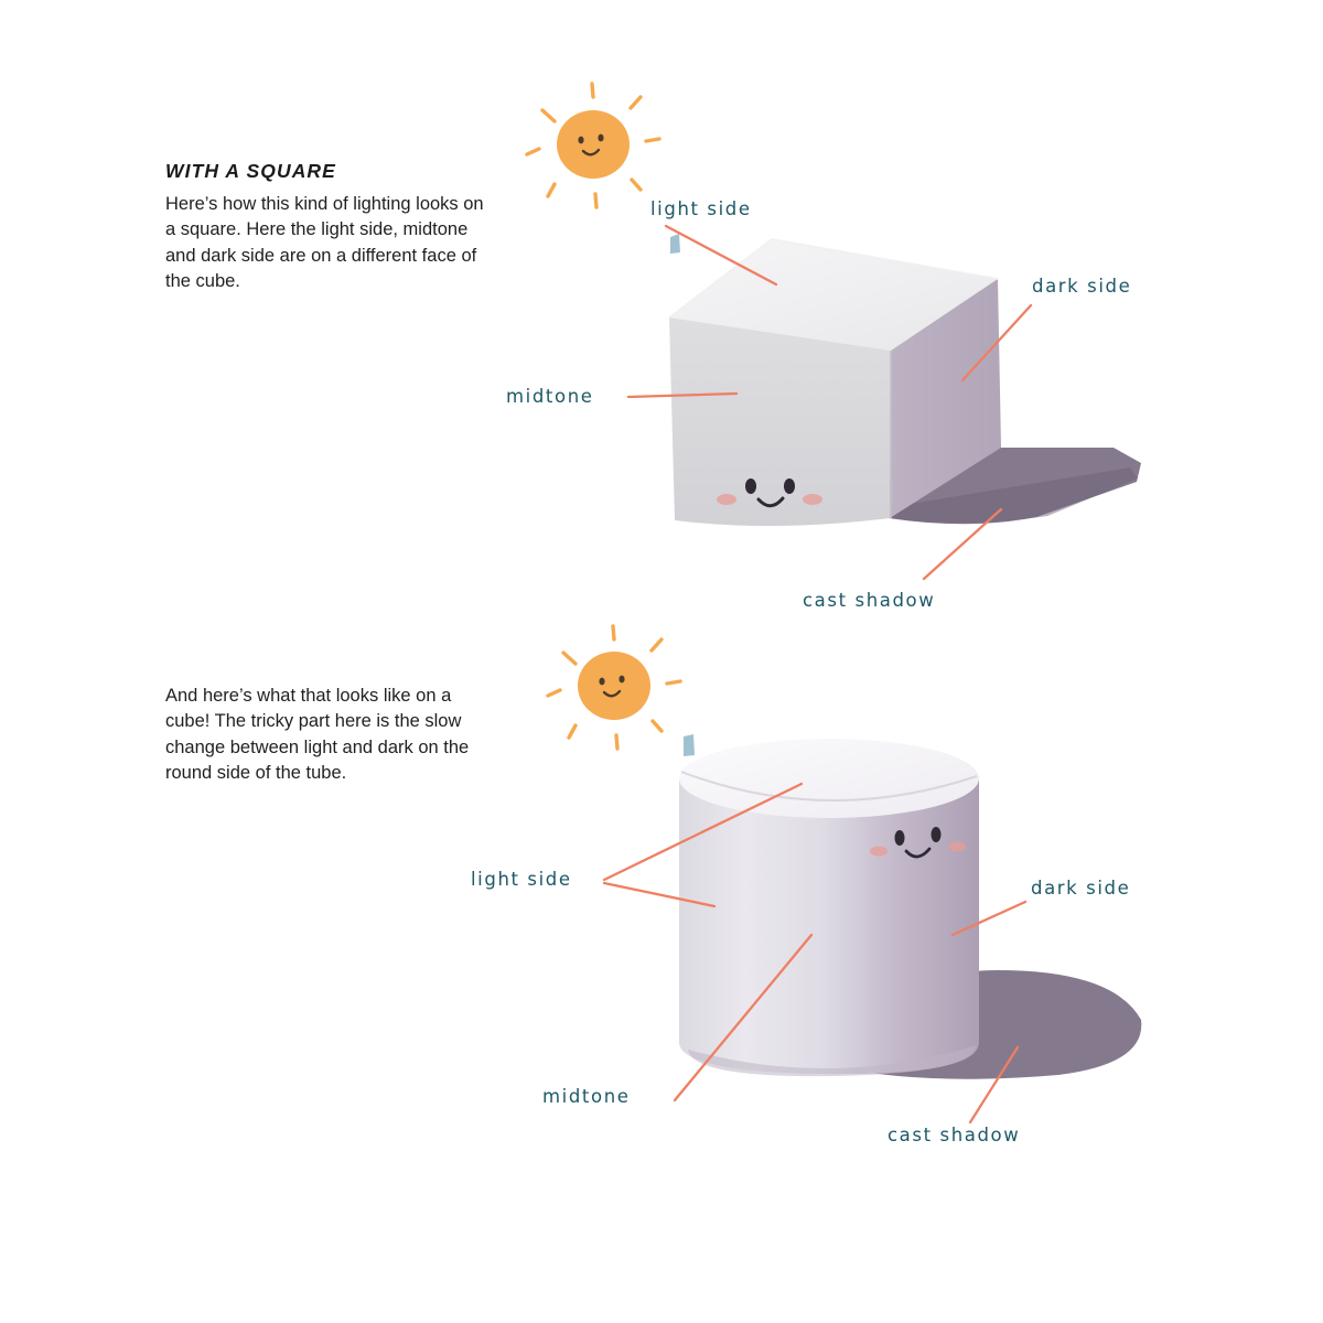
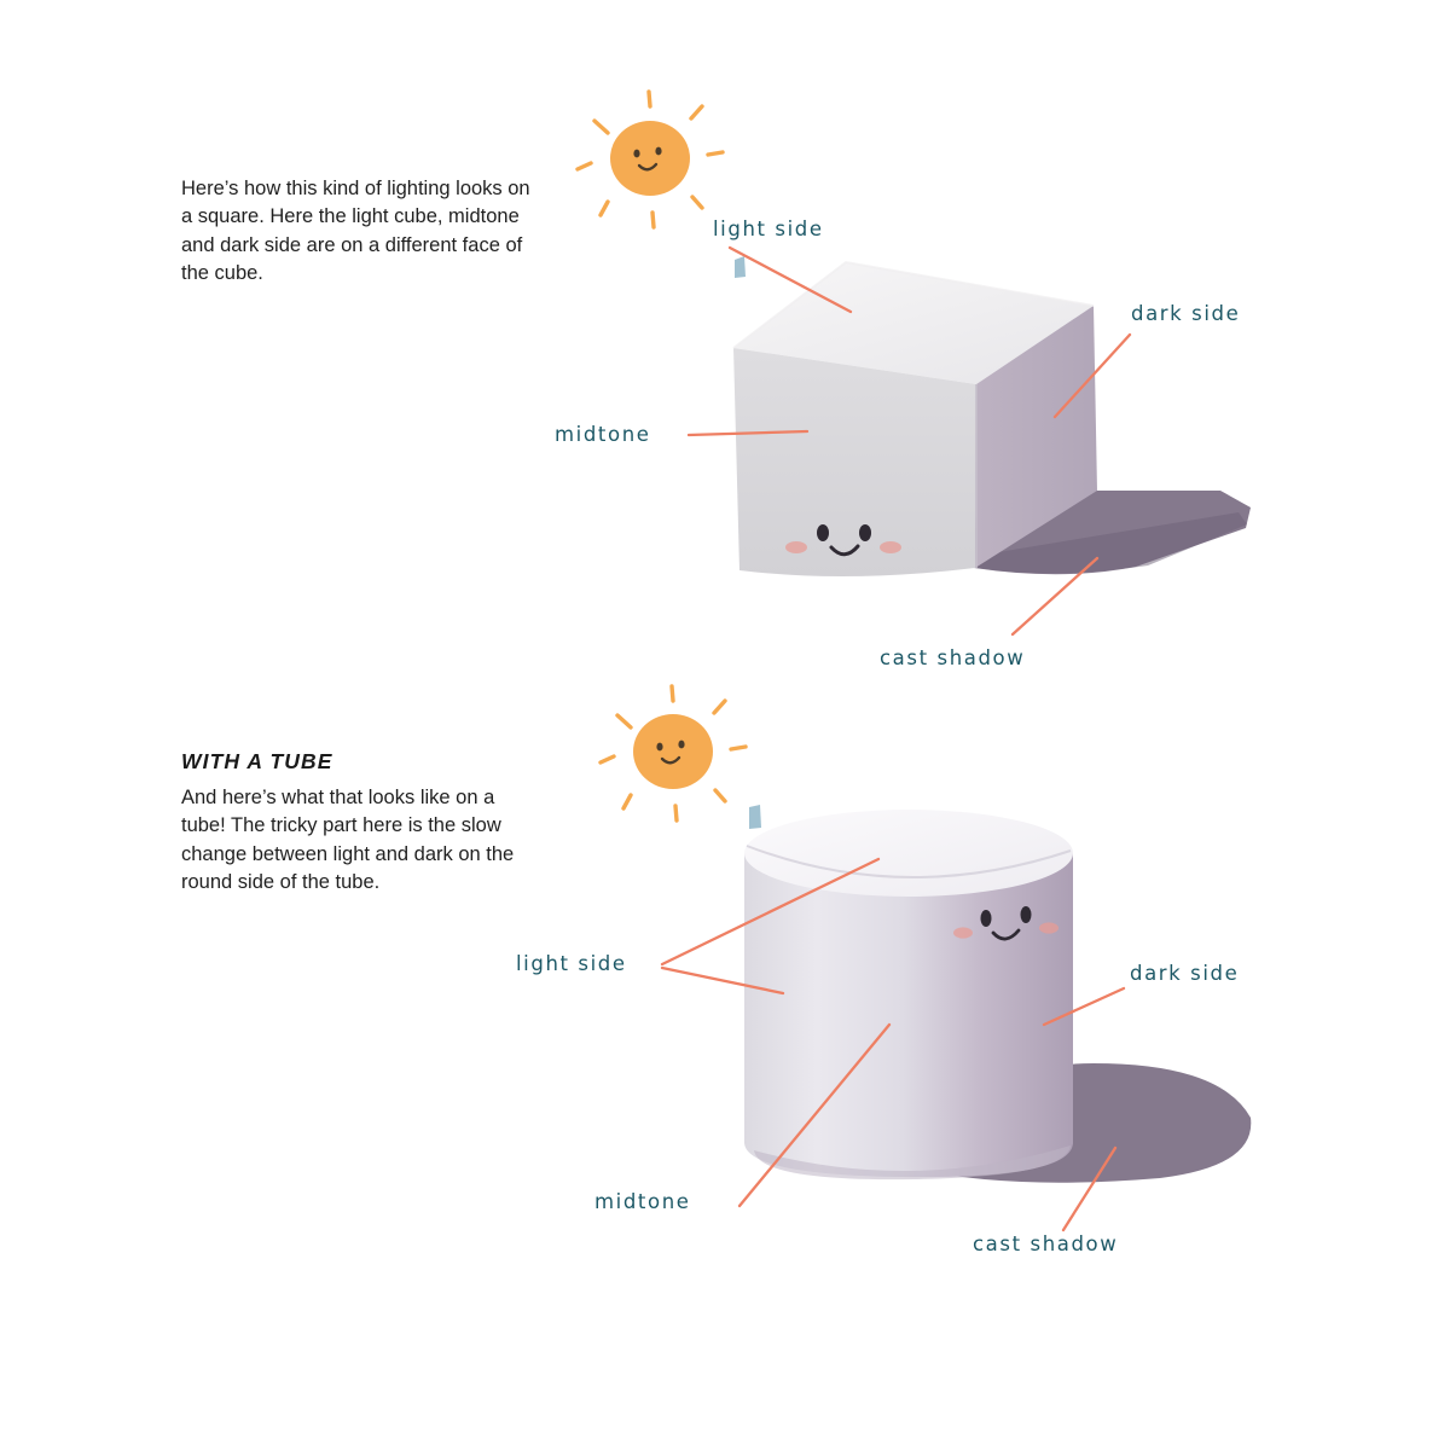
- WITH A SQUARE
- Here’s how this kind of lighting looks on a square. Here the light side, midtone and dark side are on a different face of the cube.
+ Here’s how this kind of lighting looks on a square. Here the light cube, midtone and dark side are on a different face of the cube.
  light side
  dark side
  midtone
  cast shadow
+ WITH A TUBE
- And here’s what that looks like on a cube! The tricky part here is the slow change between light and dark on the round side of the tube.
+ And here’s what that looks like on a tube! The tricky part here is the slow change between light and dark on the round side of the tube.
  light side
  dark side
  midtone
  cast shadow
